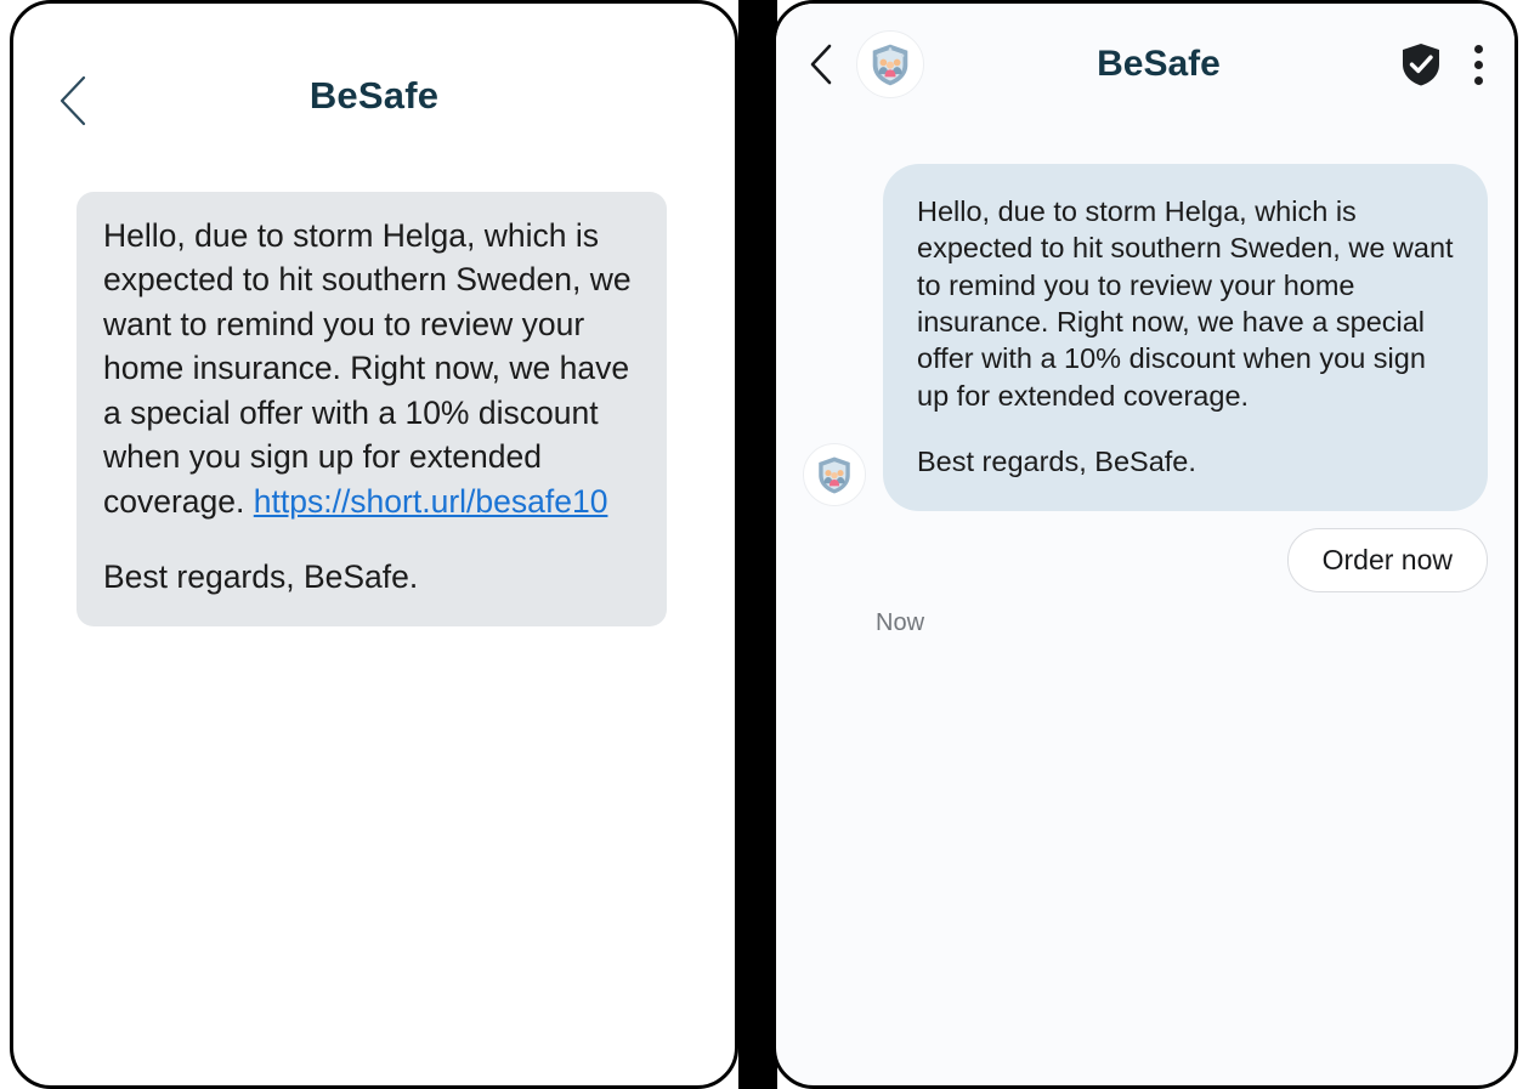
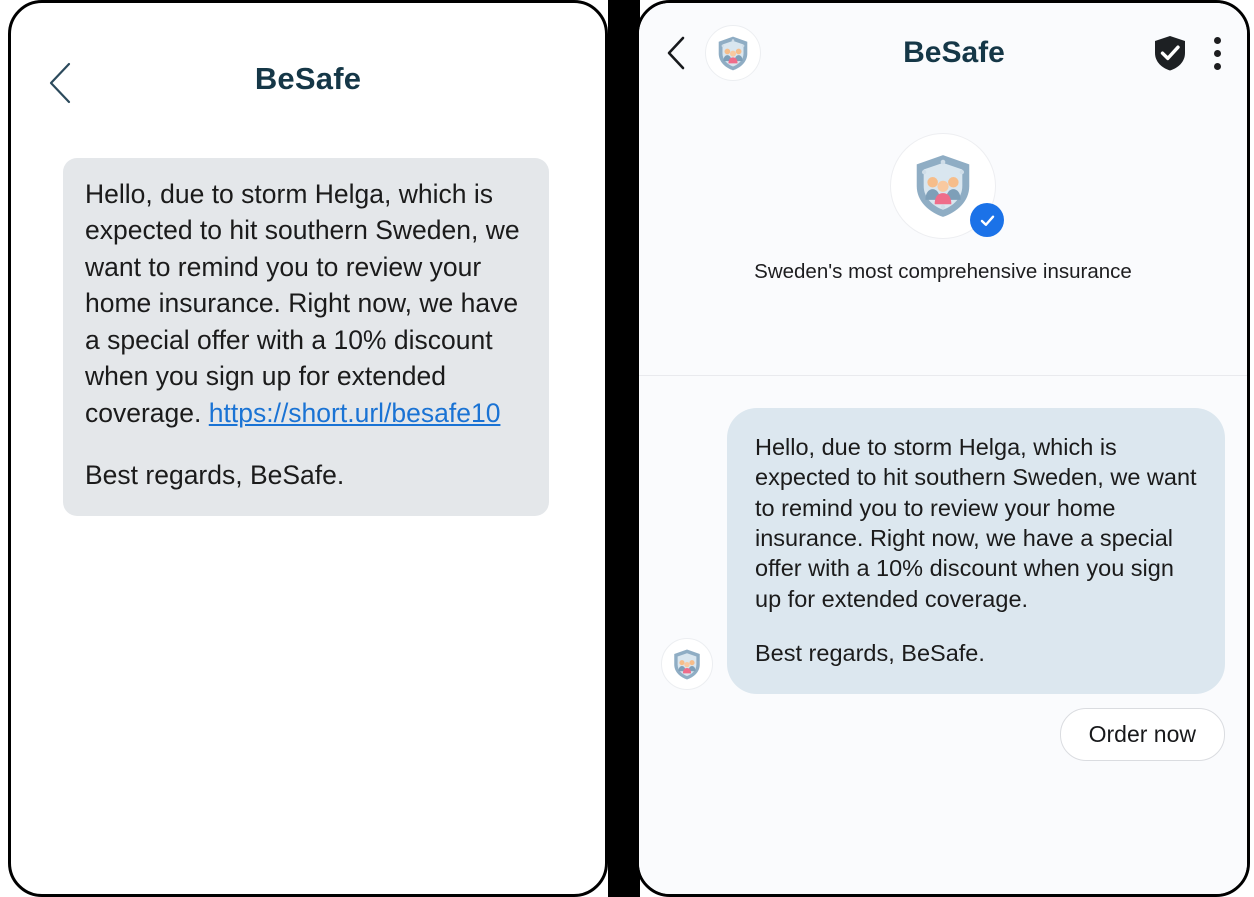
  BeSafe
  Hello, due to storm Helga, which is expected to hit southern Sweden, we want to remind you to review your home insurance. Right now, we have a special offer with a 10% discount when you sign up for extended coverage. https://short.url/besafe10Best regards, BeSafe.
  BeSafe
+ Sweden's most comprehensive insurance
  Hello, due to storm Helga, which is expected to hit southern Sweden, we want to remind you to review your home insurance. Right now, we have a special offer with a 10% discount when you sign up for extended coverage.Best regards, BeSafe.
  Order now
- Now
